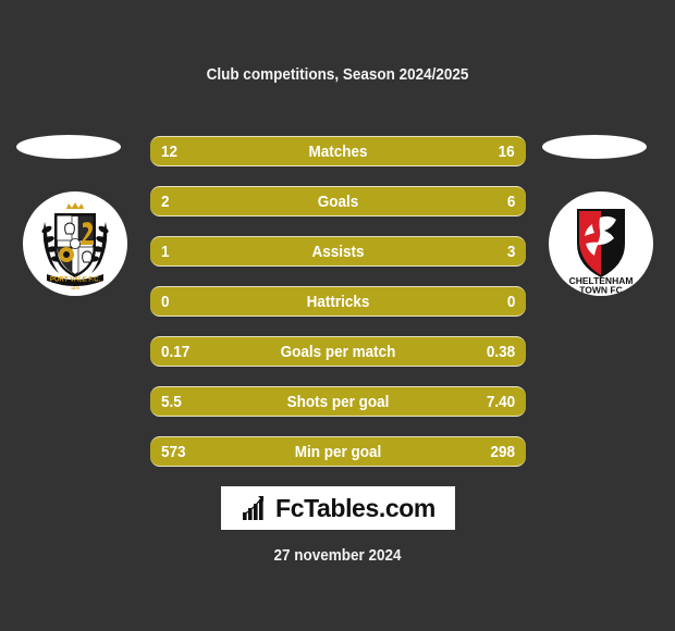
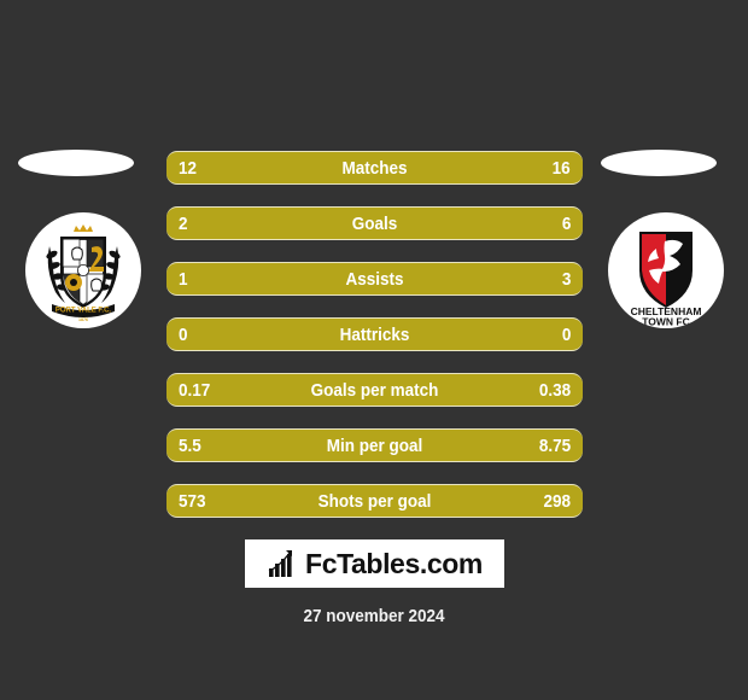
- Club competitions, Season 2024/2025
  CHELTENHAM
  TOWN FC
  12
  Matches
  16
  2
  Goals
  6
  1
  Assists
  3
  0
  Hattricks
  0
  0.17
  Goals per match
  0.38
  5.5
- Shots per goal
+ Min per goal
- 7.40
+ 8.75
  573
- Min per goal
+ Shots per goal
  298
  FcTables.com
  27 november 2024
